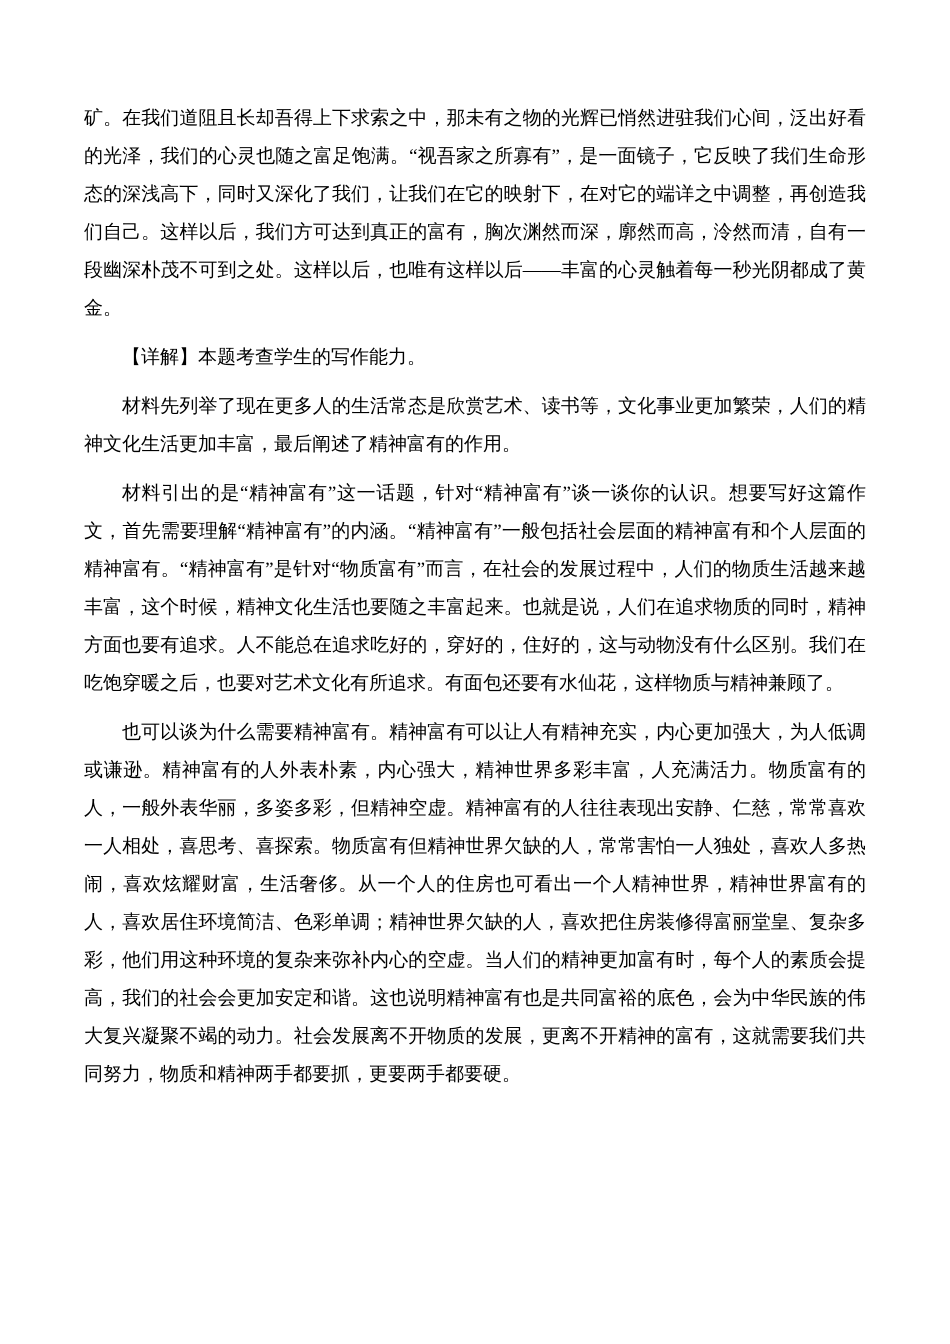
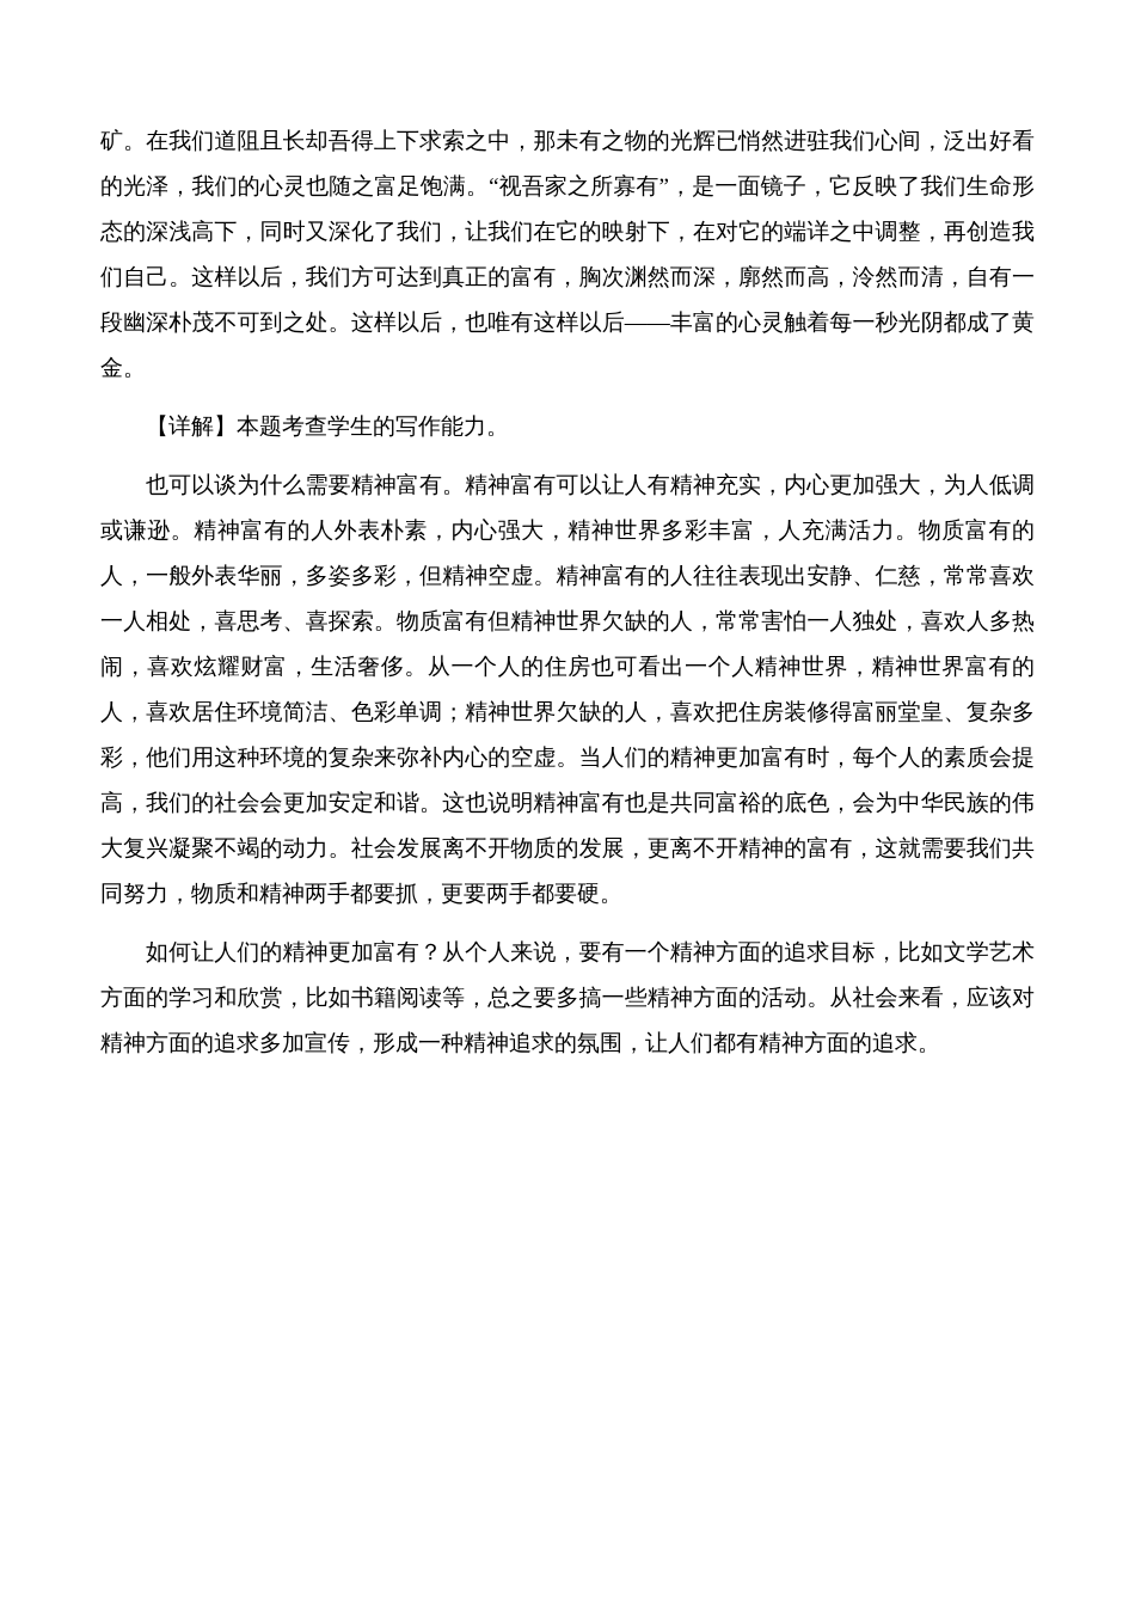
  矿。在我们道阻且长却吾得上下求索之中，那未有之物的光辉已悄然进驻我们心间，泛出好看的光泽，我们的心灵也随之富足饱满。“视吾家之所寡有”，是一面镜子，它反映了我们生命形态的深浅高下，同时又深化了我们，让我们在它的映射下，在对它的端详之中调整，再创造我们自己。这样以后，我们方可达到真正的富有，胸次渊然而深，廓然而高，泠然而清，自有一段幽深朴茂不可到之处。这样以后，也唯有这样以后——丰富的心灵触着每一秒光阴都成了黄金。
  【详解】本题考查学生的写作能力。
- 材料先列举了现在更多人的生活常态是欣赏艺术、读书等，文化事业更加繁荣，人们的精神文化生活更加丰富，最后阐述了精神富有的作用。
- 材料引出的是“精神富有”这一话题，针对“精神富有”谈一谈你的认识。想要写好这篇作文，首先需要理解“精神富有”的内涵。“精神富有”一般包括社会层面的精神富有和个人层面的精神富有。“精神富有”是针对“物质富有”而言，在社会的发展过程中，人们的物质生活越来越丰富，这个时候，精神文化生活也要随之丰富起来。也就是说，人们在追求物质的同时，精神方面也要有追求。人不能总在追求吃好的，穿好的，住好的，这与动物没有什么区别。我们在吃饱穿暖之后，也要对艺术文化有所追求。有面包还要有水仙花，这样物质与精神兼顾了。
  也可以谈为什么需要精神富有。精神富有可以让人有精神充实，内心更加强大，为人低调或谦逊。精神富有的人外表朴素，内心强大，精神世界多彩丰富，人充满活力。物质富有的人，一般外表华丽，多姿多彩，但精神空虚。精神富有的人往往表现出安静、仁慈，常常喜欢一人相处，喜思考、喜探索。物质富有但精神世界欠缺的人，常常害怕一人独处，喜欢人多热闹，喜欢炫耀财富，生活奢侈。从一个人的住房也可看出一个人精神世界，精神世界富有的人，喜欢居住环境简洁、色彩单调；精神世界欠缺的人，喜欢把住房装修得富丽堂皇、复杂多彩，他们用这种环境的复杂来弥补内心的空虚。当人们的精神更加富有时，每个人的素质会提高，我们的社会会更加安定和谐。这也说明精神富有也是共同富裕的底色，会为中华民族的伟大复兴凝聚不竭的动力。社会发展离不开物质的发展，更离不开精神的富有，这就需要我们共同努力，物质和精神两手都要抓，更要两手都要硬。
+ 如何让人们的精神更加富有？从个人来说，要有一个精神方面的追求目标，比如文学艺术方面的学习和欣赏，比如书籍阅读等，总之要多搞一些精神方面的活动。从社会来看，应该对精神方面的追求多加宣传，形成一种精神追求的氛围，让人们都有精神方面的追求。
